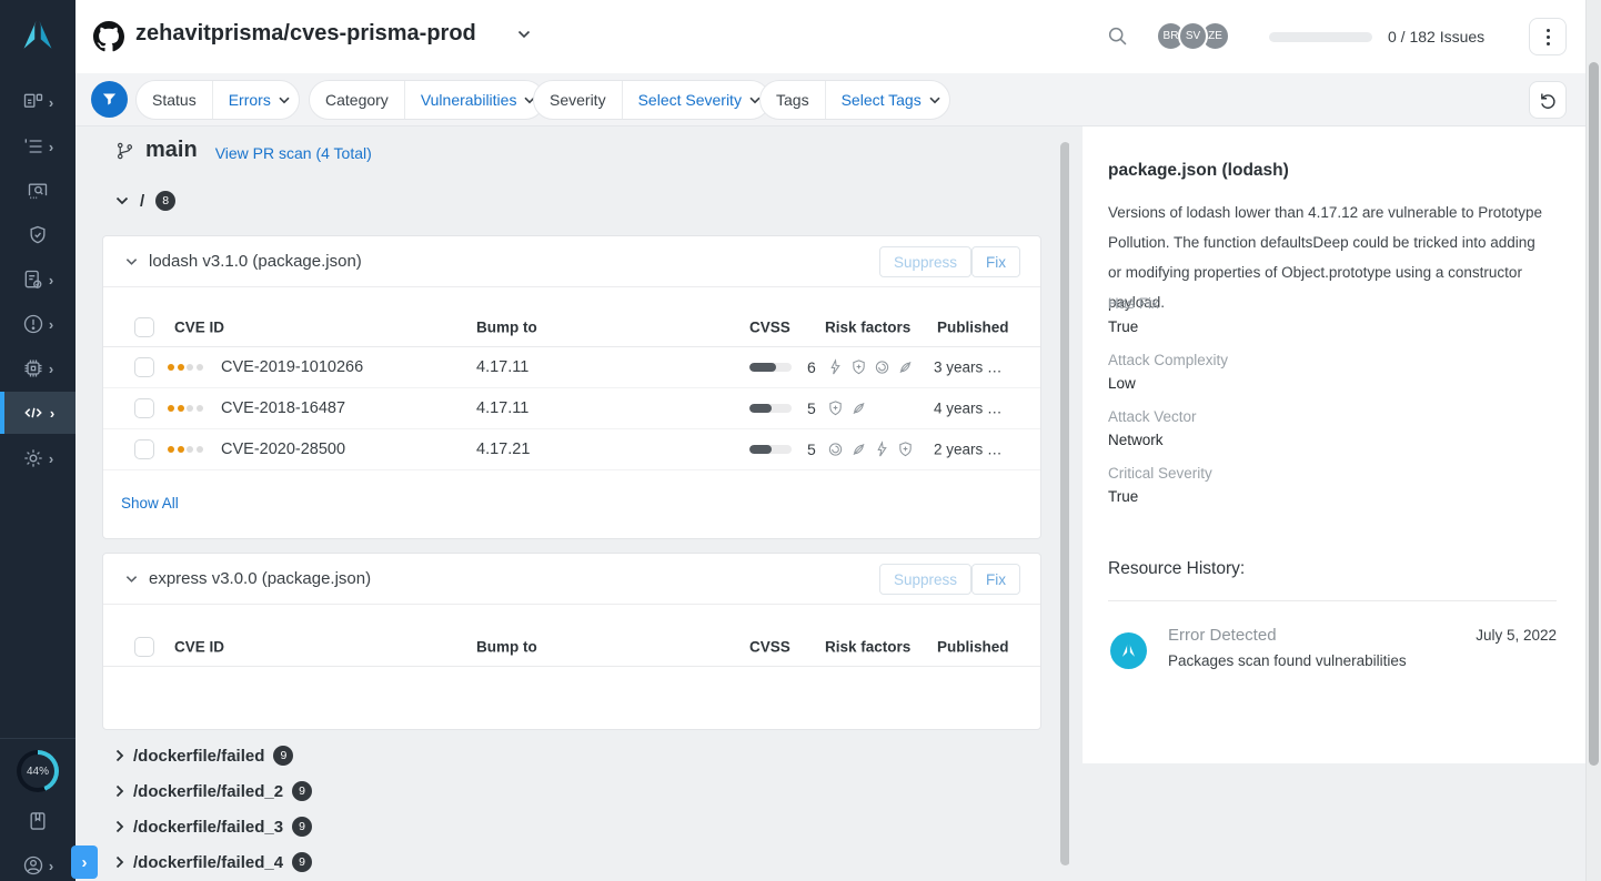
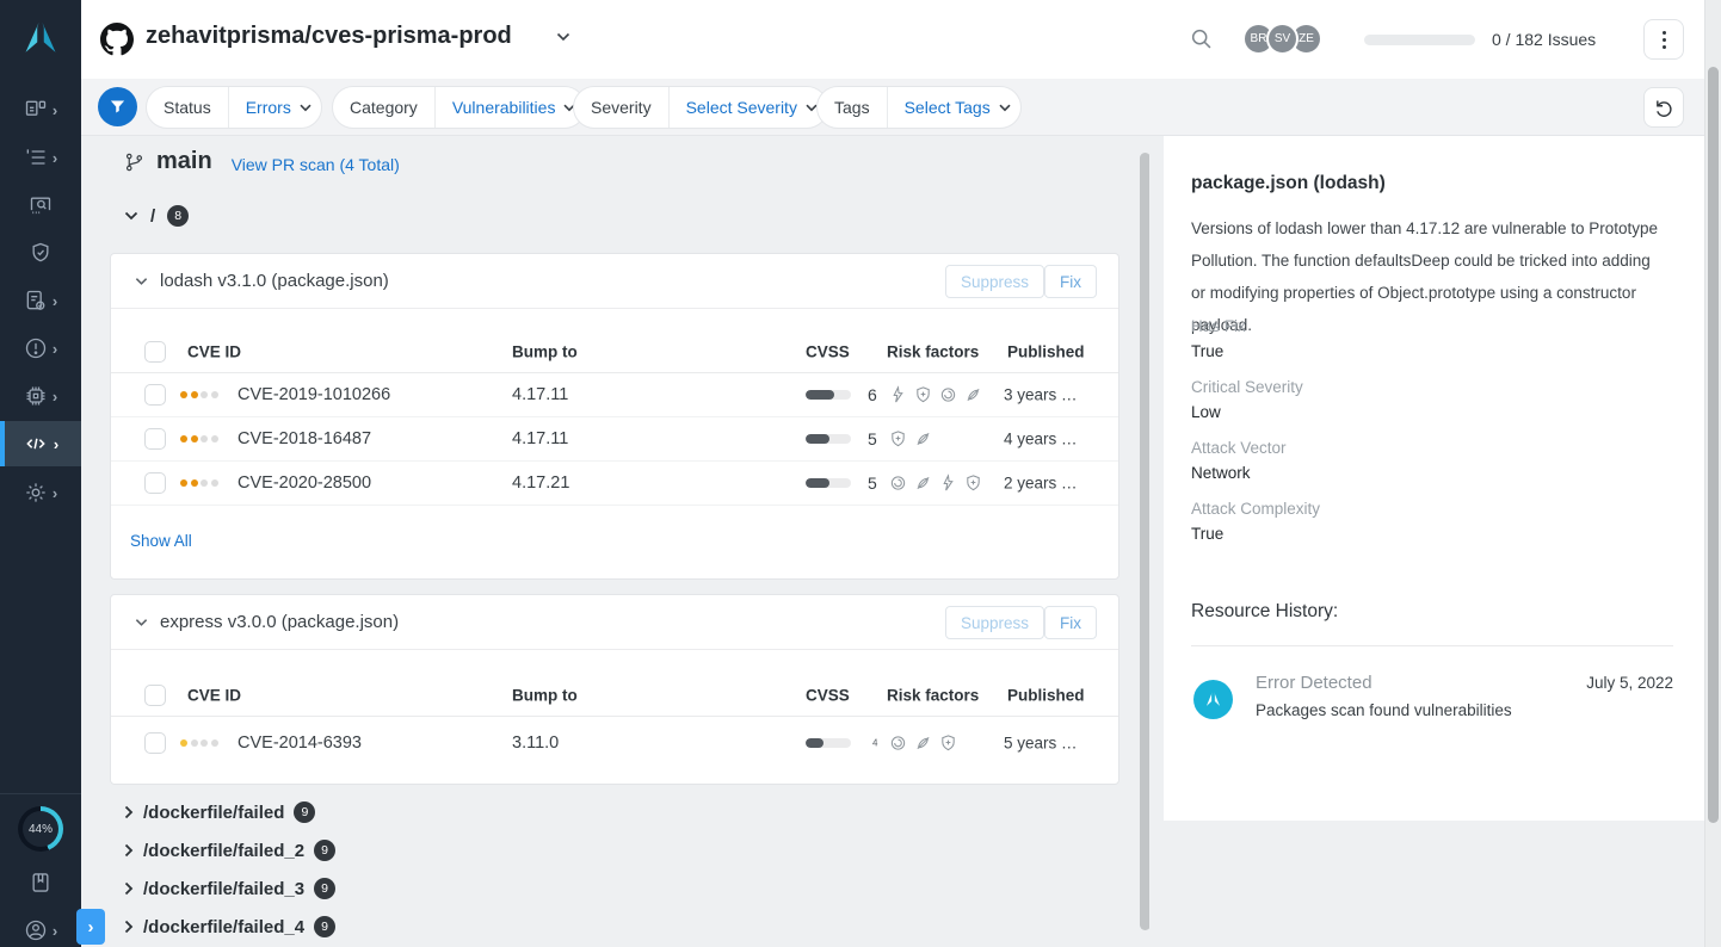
  ›
  ›
  ›
  ›
  ›
  ›
  ›
  44%
  ›
  ›
  zehavitprisma/cves-prisma-prod
  BR
  SV
  ZE
  0 / 182 Issues
  Status
  Errors
  Category
  Vulnerabilities
  Severity
  Select Severity
  Tags
  Select Tags
  main
  View PR scan (4 Total)
  /
  8
  lodash v3.1.0 (package.json)
  Suppress
  Fix
  CVE ID
  Bump to
  CVSS
  Risk factors
  Published
  CVE-2019-1010266
  4.17.11
  6
  3 years …
  CVE-2018-16487
  4.17.11
  5
  4 years …
  CVE-2020-28500
  4.17.21
  5
  2 years …
  Show All
  express v3.0.0 (package.json)
  Suppress
  Fix
  CVE ID
  Bump to
  CVSS
  Risk factors
  Published
+ CVE-2014-6393
+ 3.11.0
+ 4
+ 5 years …
  /dockerfile/failed
  9
  /dockerfile/failed_2
  9
  /dockerfile/failed_3
  9
  /dockerfile/failed_4
  9
  package.json (lodash)
  Versions of lodash lower than 4.17.12 are vulnerable to Prototype Pollution. The function defaultsDeep could be tricked into adding or modifying properties of Object.prototype using a constructor payload.
  Has Fix
  True
- Attack Complexity
+ Critical Severity
  Low
  Attack Vector
  Network
- Critical Severity
+ Attack Complexity
  True
  Resource History:
  Error Detected
  Packages scan found vulnerabilities
  July 5, 2022
